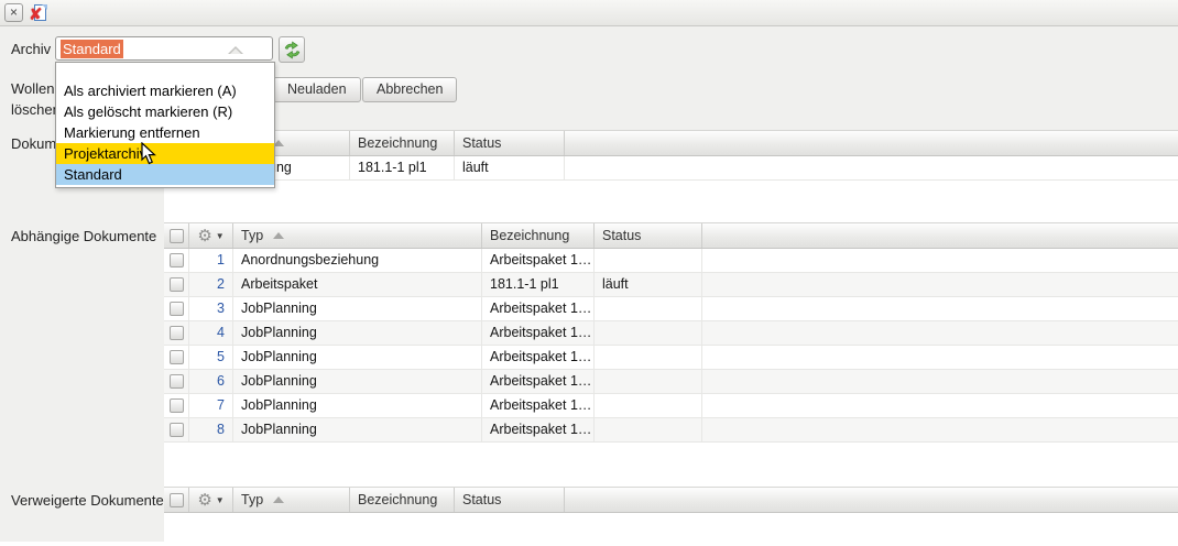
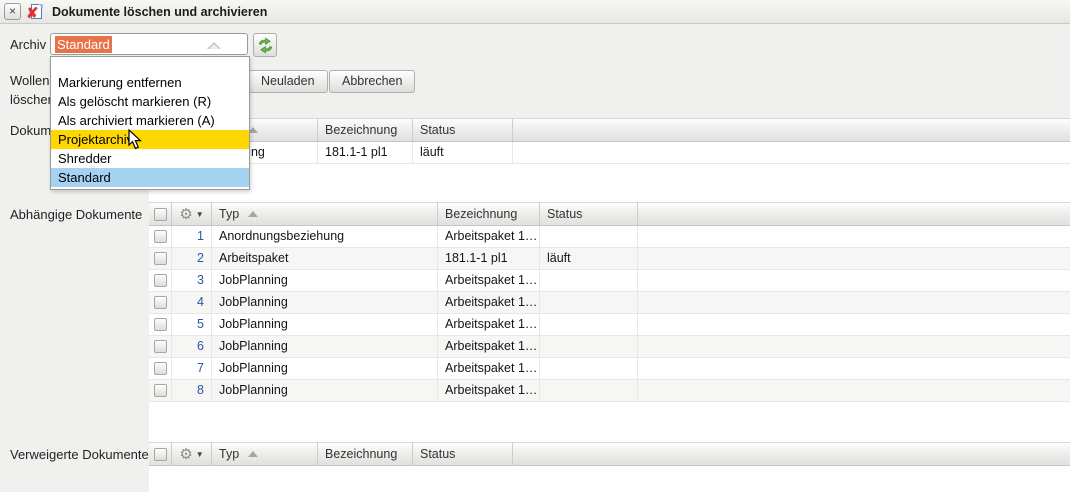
  ×
  ✘
+ Dokumente löschen und archivieren
  Archiv
  Standard
  Wollen
  lösche
  Neuladen
  Abbrechen
  Abhängige Dokumente
  Verweigerte Dokumente
  Bezeichnung
  Status
  181.1-1 pl1
  läuft
  ⚙
  ▼
  Typ
  Bezeichnung
  Status
  1
  Anordnungsbeziehung
  Arbeitspaket 1…
  2
  Arbeitspaket
  181.1-1 pl1
  läuft
  3
  JobPlanning
  Arbeitspaket 1…
  4
  JobPlanning
  Arbeitspaket 1…
  5
  JobPlanning
  Arbeitspaket 1…
  6
  JobPlanning
  Arbeitspaket 1…
  7
  JobPlanning
  Arbeitspaket 1…
  8
  JobPlanning
  Arbeitspaket 1…
  ⚙
  ▼
  Typ
  Bezeichnung
  Status
- Als archiviert markieren (A)
+ Markierung entfernen
  Als gelöscht markieren (R)
- Markierung entfernen
+ Als archiviert markieren (A)
  Projektarchi
+ Shredder
  Standard
